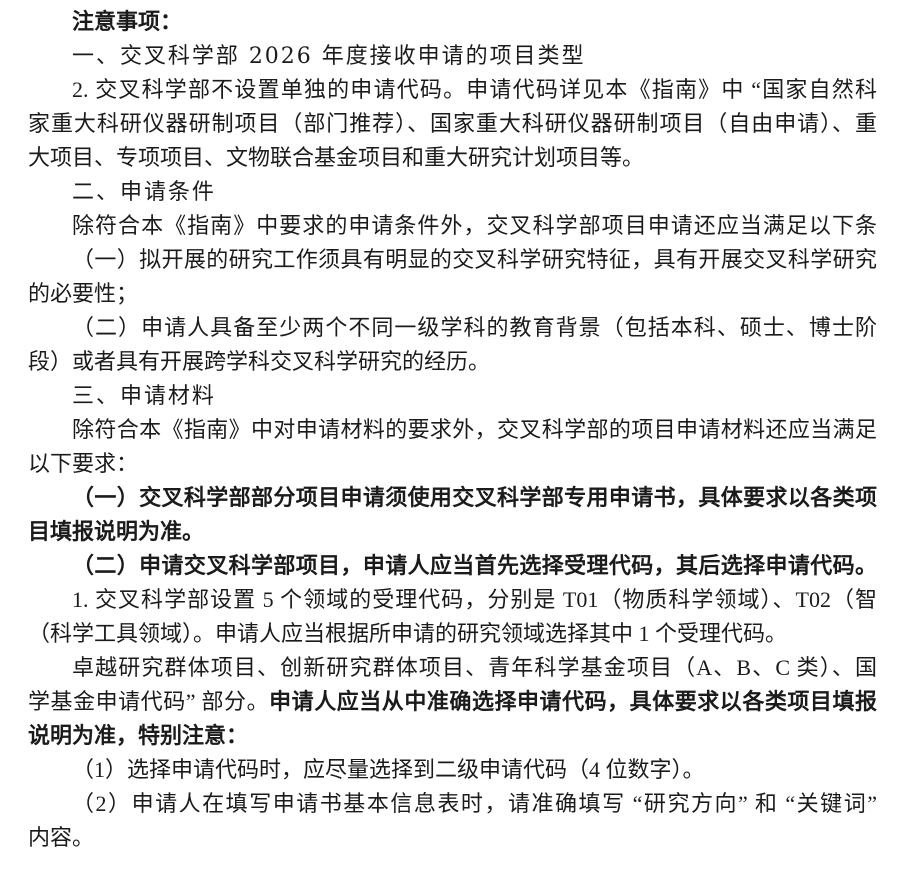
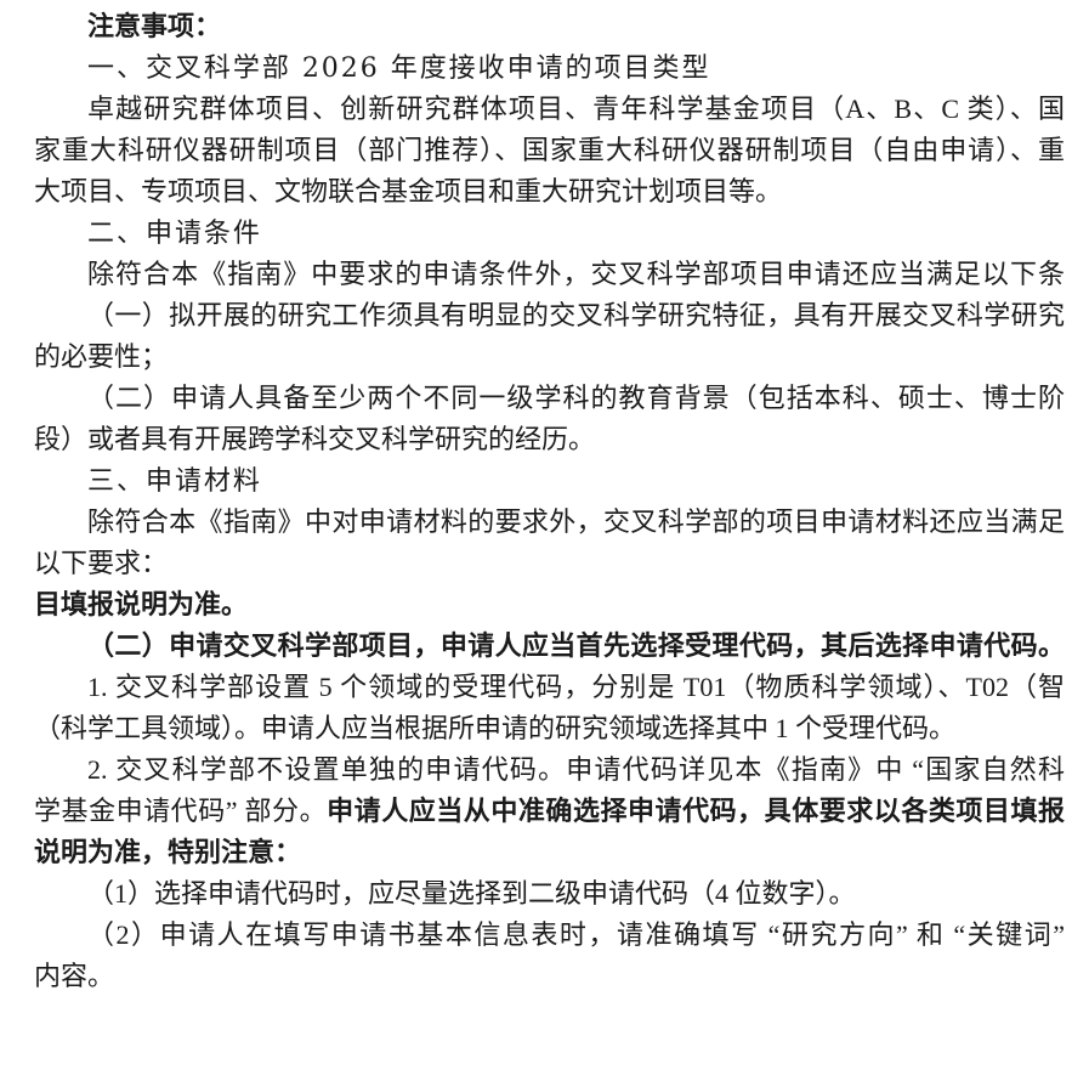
  注意事项：
  一、交叉科学部 2026 年度接收申请的项目类型
- 2. 交叉科学部不设置单独的申请代码。申请代码详见本《指南》中 “国家自然科
+ 卓越研究群体项目、创新研究群体项目、青年科学基金项目（A、B、C 类）、国
  家重大科研仪器研制项目（部门推荐）、国家重大科研仪器研制项目（自由申请）、重
  大项目、专项项目、文物联合基金项目和重大研究计划项目等。
  二、申请条件
  除符合本《指南》中要求的申请条件外，交叉科学部项目申请还应当满足以下条
  （一）拟开展的研究工作须具有明显的交叉科学研究特征，具有开展交叉科学研究
  的必要性；
  （二）申请人具备至少两个不同一级学科的教育背景（包括本科、硕士、博士阶
  段）或者具有开展跨学科交叉科学研究的经历。
  三、申请材料
  除符合本《指南》中对申请材料的要求外，交叉科学部的项目申请材料还应当满足
  以下要求：
- （一）交叉科学部部分项目申请须使用交叉科学部专用申请书，具体要求以各类项
  目填报说明为准。
  （二）申请交叉科学部项目，申请人应当首先选择受理代码，其后选择申请代码。
  1. 交叉科学部设置 5 个领域的受理代码，分别是 T01（物质科学领域）、T02（智
  （科学工具领域）。申请人应当根据所申请的研究领域选择其中 1 个受理代码。
- 卓越研究群体项目、创新研究群体项目、青年科学基金项目（A、B、C 类）、国
+ 2. 交叉科学部不设置单独的申请代码。申请代码详见本《指南》中 “国家自然科
  学基金申请代码” 部分。申请人应当从中准确选择申请代码，具体要求以各类项目填报
  说明为准，特别注意：
  （1）选择申请代码时，应尽量选择到二级申请代码（4 位数字）。
  （2）申请人在填写申请书基本信息表时，请准确填写 “研究方向” 和 “关键词”
  内容。
